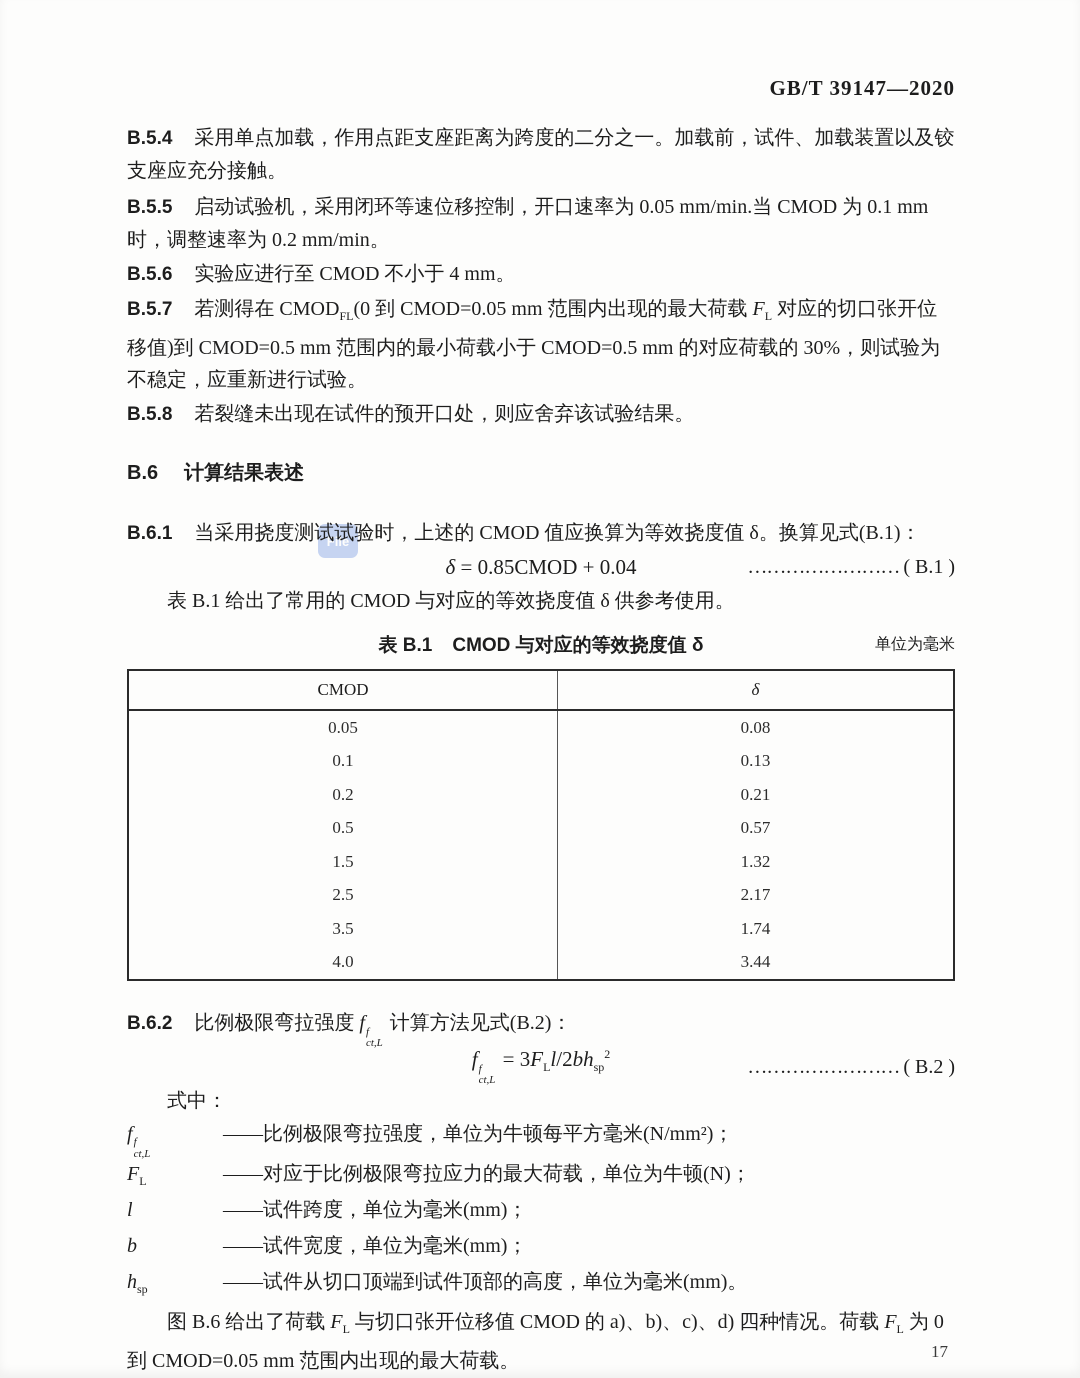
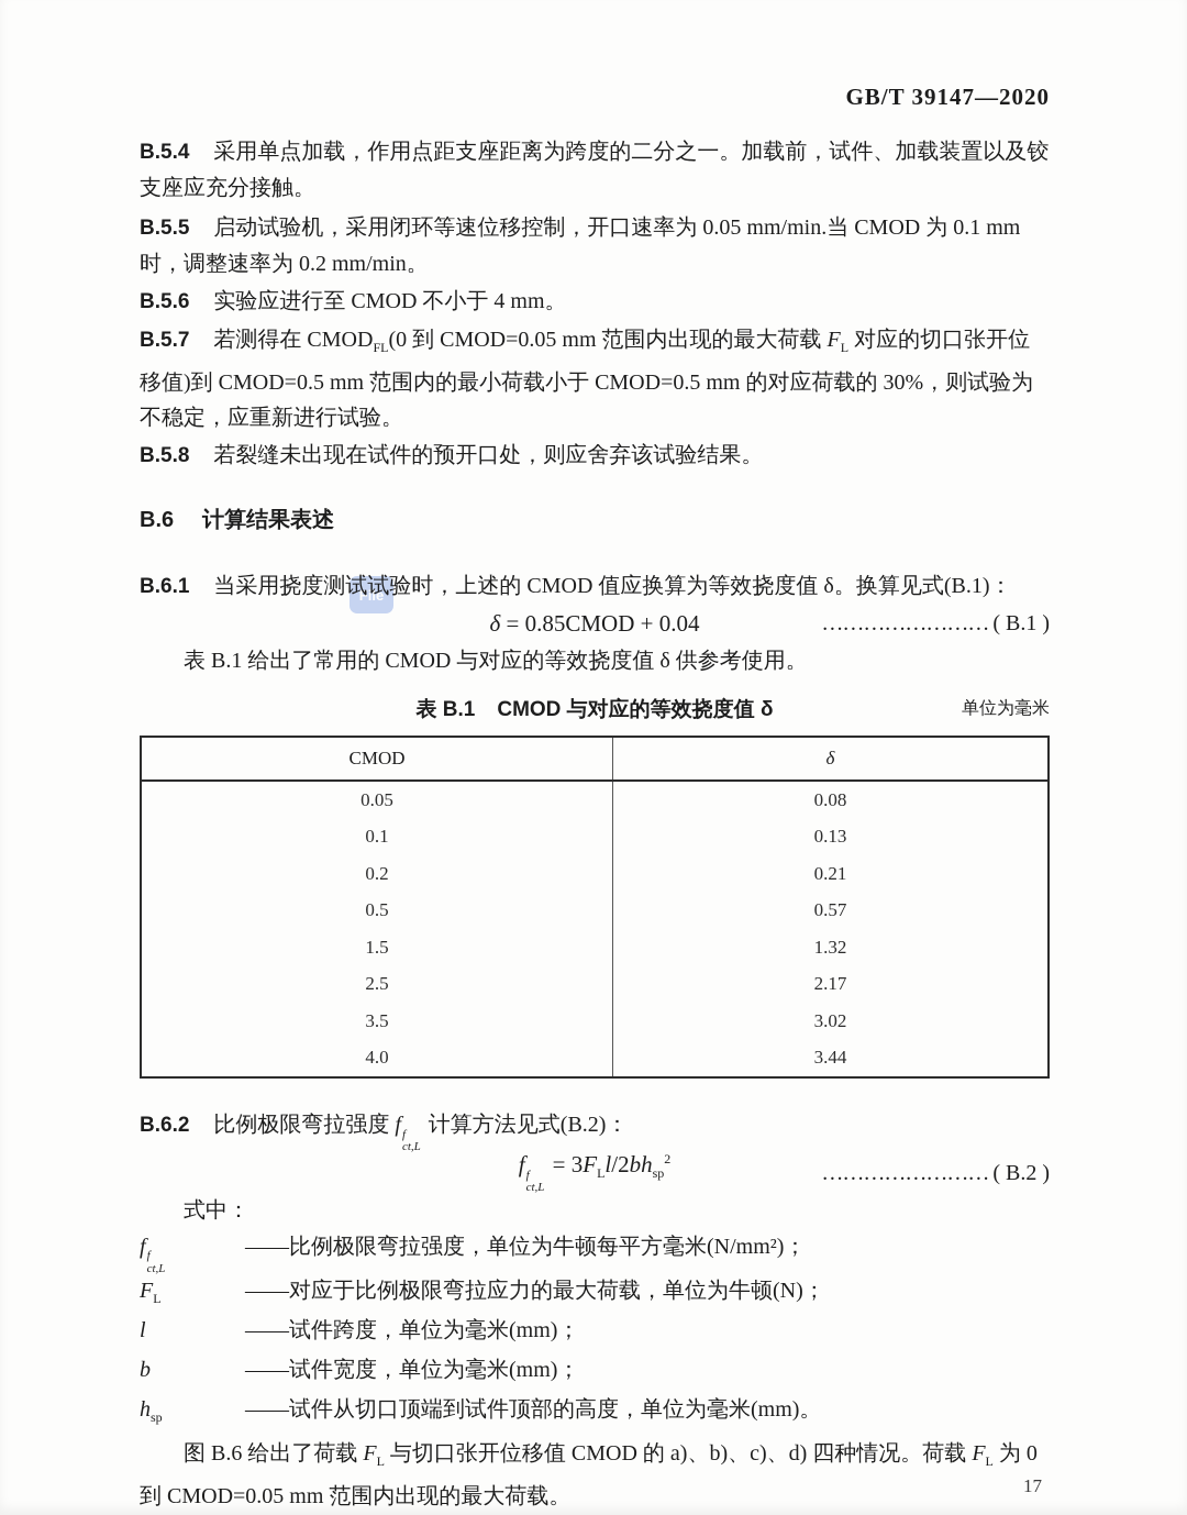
  File
  GB/T 39147—2020
  B.5.4 采用单点加载，作用点距支座距离为跨度的二分之一。加载前，试件、加载装置以及铰支座应充分接触。
  B.5.5 启动试验机，采用闭环等速位移控制，开口速率为 0.05 mm/min.当 CMOD 为 0.1 mm 时，调整速率为 0.2 mm/min。
  B.5.6 实验应进行至 CMOD 不小于 4 mm。
  B.5.7 若测得在 CMODFL(0 到 CMOD=0.05 mm 范围内出现的最大荷载 FL 对应的切口张开位移值)到 CMOD=0.5 mm 范围内的最小荷载小于 CMOD=0.5 mm 的对应荷载的 30%，则试验为不稳定，应重新进行试验。
  B.5.8 若裂缝未出现在试件的预开口处，则应舍弃该试验结果。
  B.6 计算结果表述
  B.6.1 当采用挠度测试试验时，上述的 CMOD 值应换算为等效挠度值 δ。换算见式(B.1)：
  δ = 0.85CMOD + 0.04
  ……………………
  ( B.1 )
  表 B.1 给出了常用的 CMOD 与对应的等效挠度值 δ 供参考使用。
  表 B.1
  CMOD 与对应的等效挠度值 δ
  单位为毫米
  CMOD	δ
  0.05	0.08
  0.1	0.13
  0.2	0.21
  0.5	0.57
  1.5	1.32
  2.5	2.17
- 3.5	1.74
+ 3.5	3.02
  4.0	3.44
  B.6.2 比例极限弯拉强度 f
  f
  ct,L
  计算方法见式(B.2)：
  f
  f
  ct,L
  = 3FLl/2bhsp2
  ……………………
  ( B.2 )
  式中：
  f
  f
  ct,L
  ——比例极限弯拉强度，单位为牛顿每平方毫米(N/mm²)；
  FL
  ——对应于比例极限弯拉应力的最大荷载，单位为牛顿(N)；
  l
  ——试件跨度，单位为毫米(mm)；
  b
  ——试件宽度，单位为毫米(mm)；
  hsp
  ——试件从切口顶端到试件顶部的高度，单位为毫米(mm)。
  图 B.6 给出了荷载 FL 与切口张开位移值 CMOD 的 a)、b)、c)、d) 四种情况。荷载 FL 为 0 到 CMOD=0.05 mm 范围内出现的最大荷载。
  17
